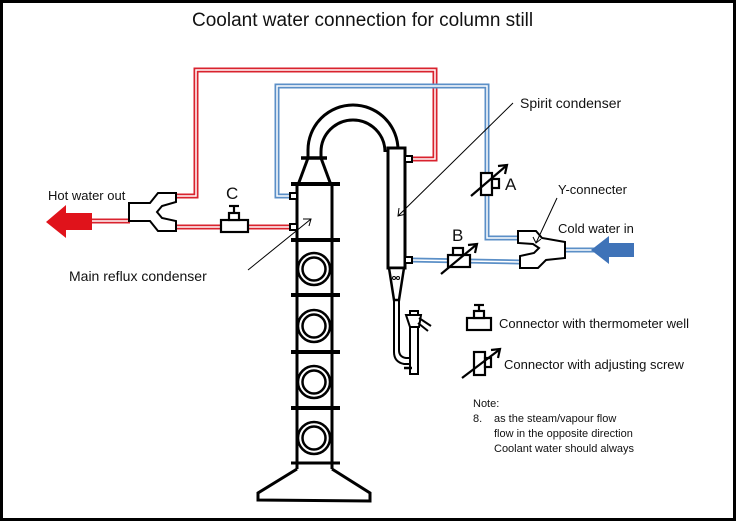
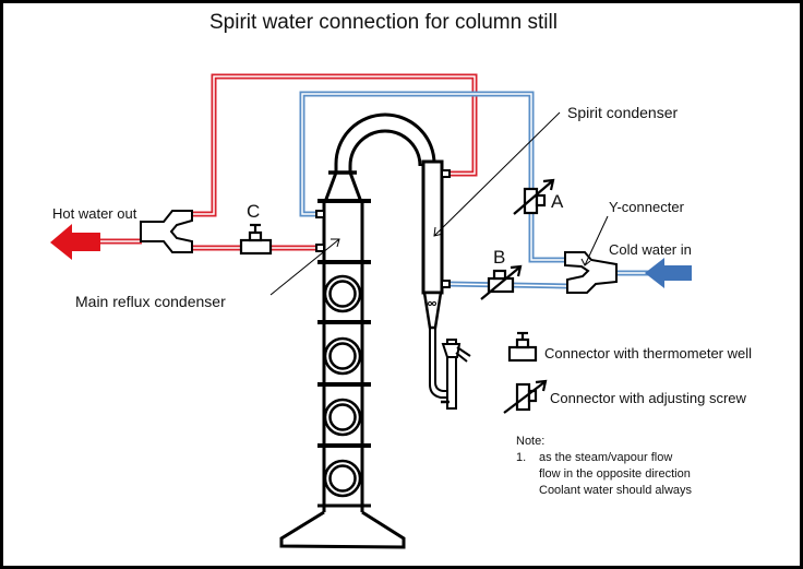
- Coolant water connection for column still
+ Spirit water connection for column still
  Hot water out
  Main reflux condenser
  Spirit condenser
  Y-connecter
  Cold water in
  C
  A
  B
  Connector with thermometer well
  Connector with adjusting screw
  Note:
- 8.
+ 1.
  as the steam/vapour flow
  flow in the opposite direction
  Coolant water should always
